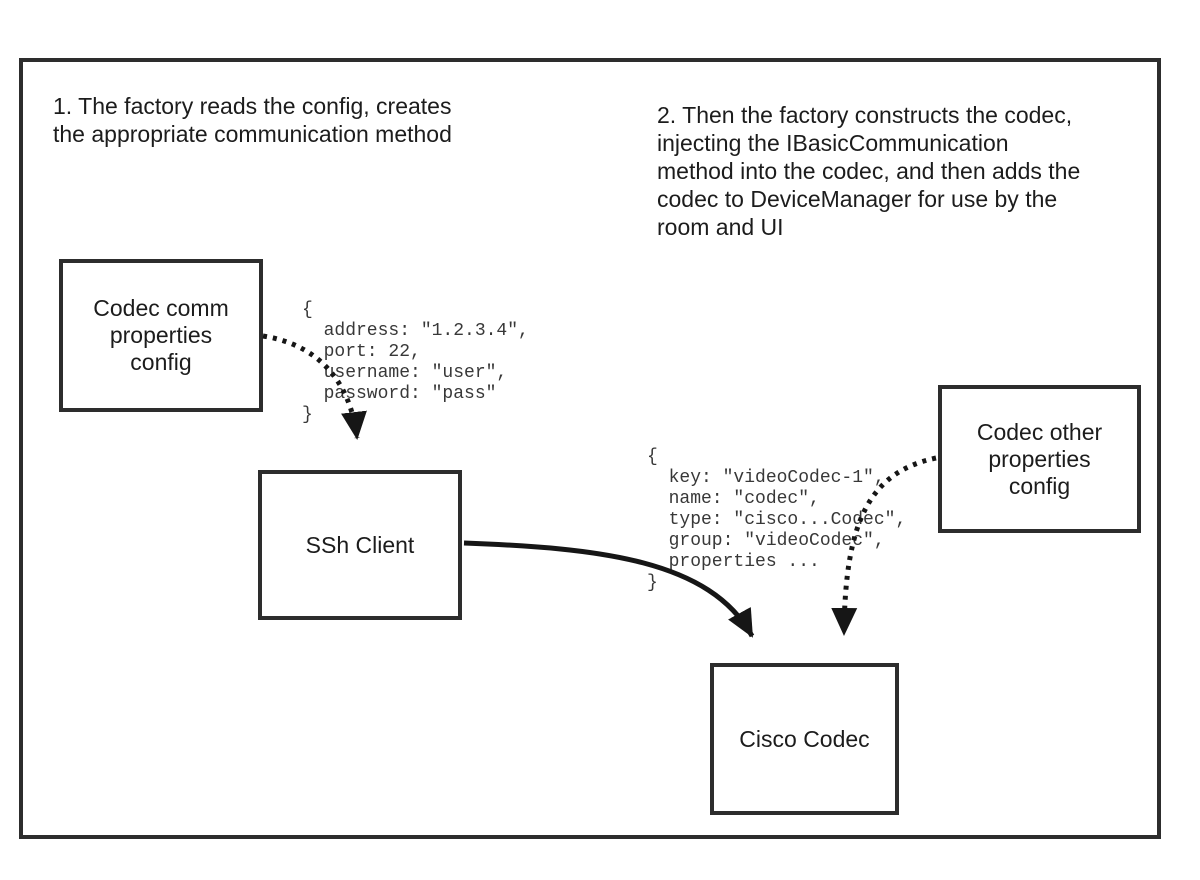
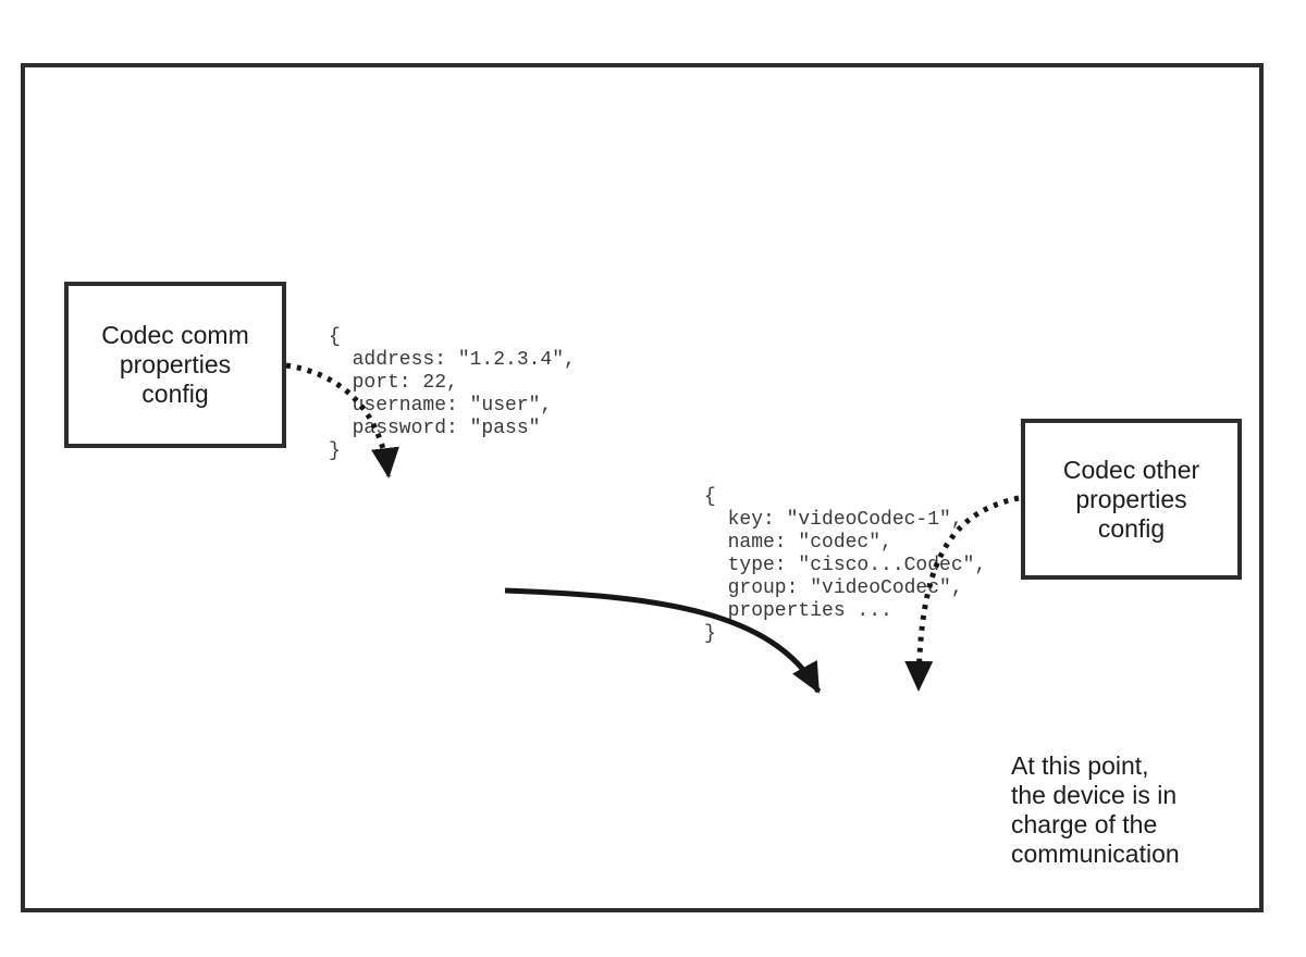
- 1. The factory reads the config, creates
- the appropriate communication method
- 2. Then the factory constructs the codec,
- injecting the IBasicCommunication
- method into the codec, and then adds the
- codec to DeviceManager for use by the
- room and UI
  Codec comm
  properties
  config
- SSh Client
  Codec other
  properties
  config
- Cisco Codec
  {
  address: "1.2.3.4",
  port: 22,
  username: "user",
  password: "pass"
  }
  {
  key: "videoCodec-1",
  name: "codec",
  type: "cisco...Codec",
  group: "videoCodec",
  properties ...
  }
+ At this point,
+ the device is in
+ charge of the
+ communication
